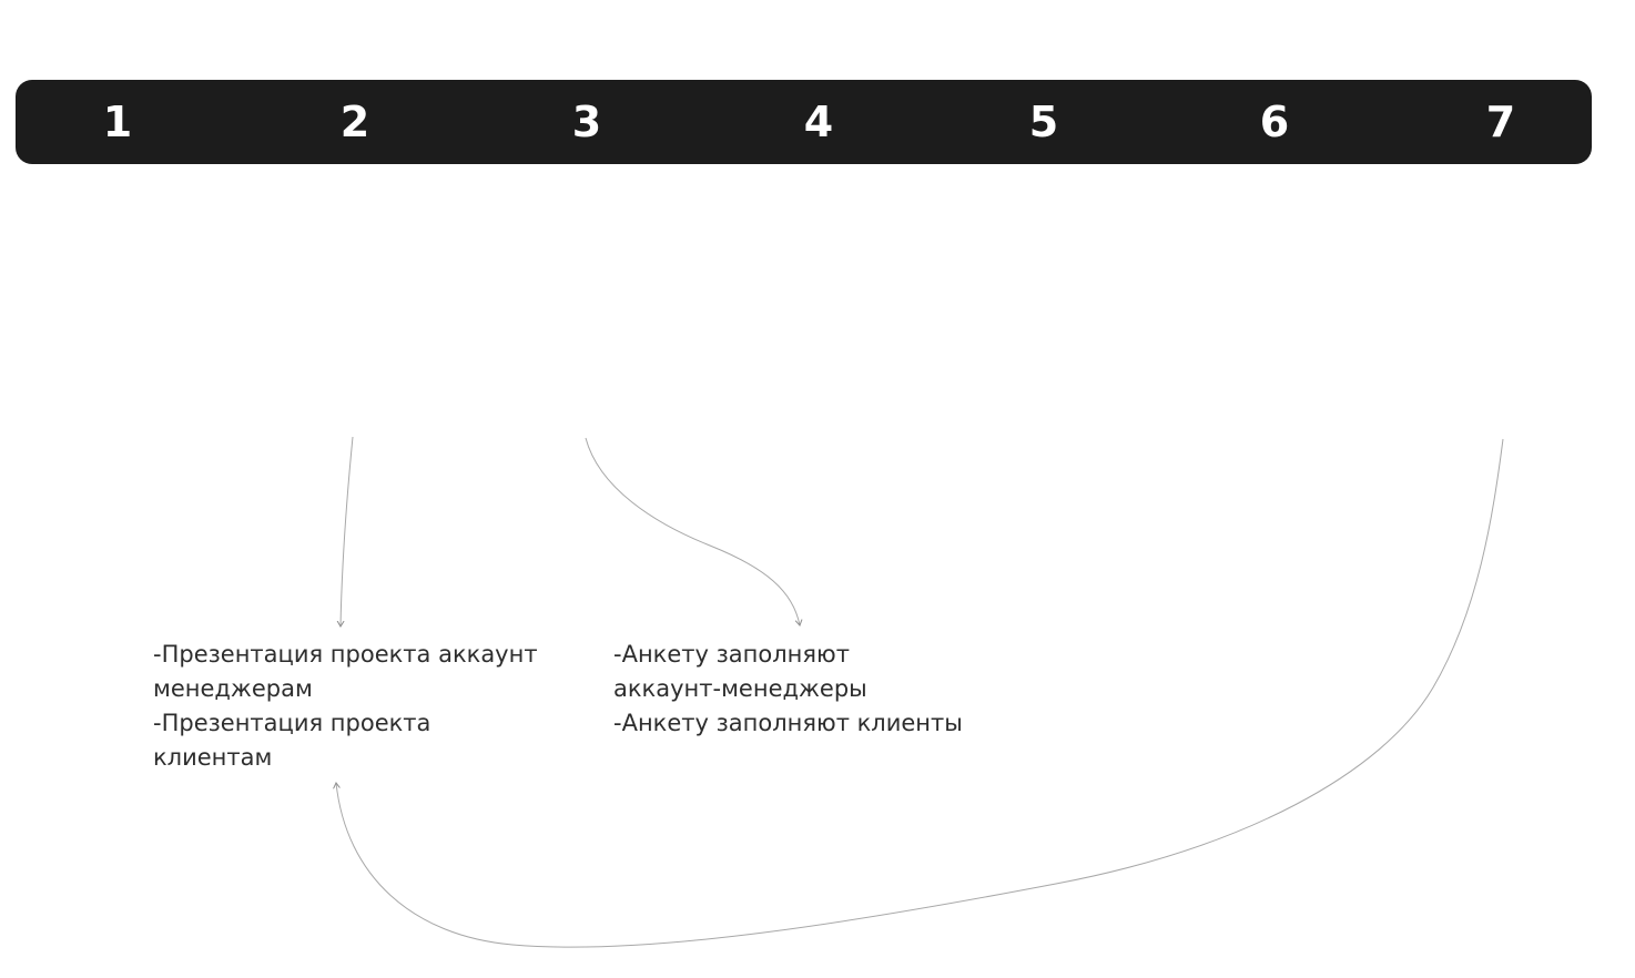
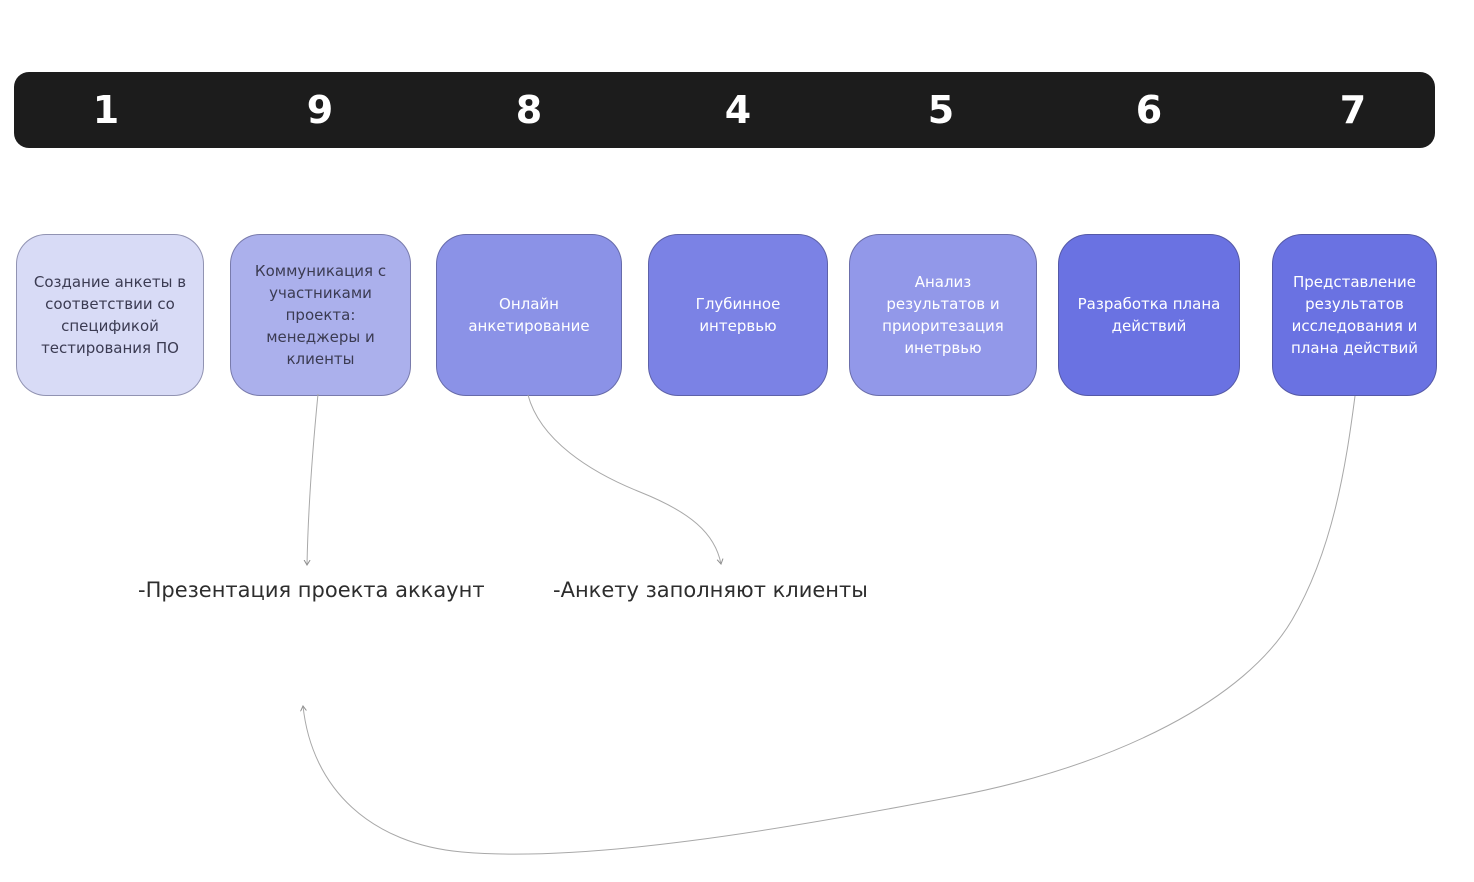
  1
- 2
+ 9
- 3
+ 8
  4
  5
  6
  7
+ Создание анкеты в соответствии со спецификой тестирования ПО
+ Коммуникация с участниками проекта: менеджеры и клиенты
+ Онлайн анкетирование
+ Глубинное интервью
+ Анализ результатов и приоритезация инетрвью
+ Разработка плана действий
+ Представление результатов исследования и плана действий
  -Презентация проекта аккаунт
- менеджерам
- -Презентация проекта
- клиентам
- -Анкету заполняют
- аккаунт-менеджеры
  -Анкету заполняют клиенты
